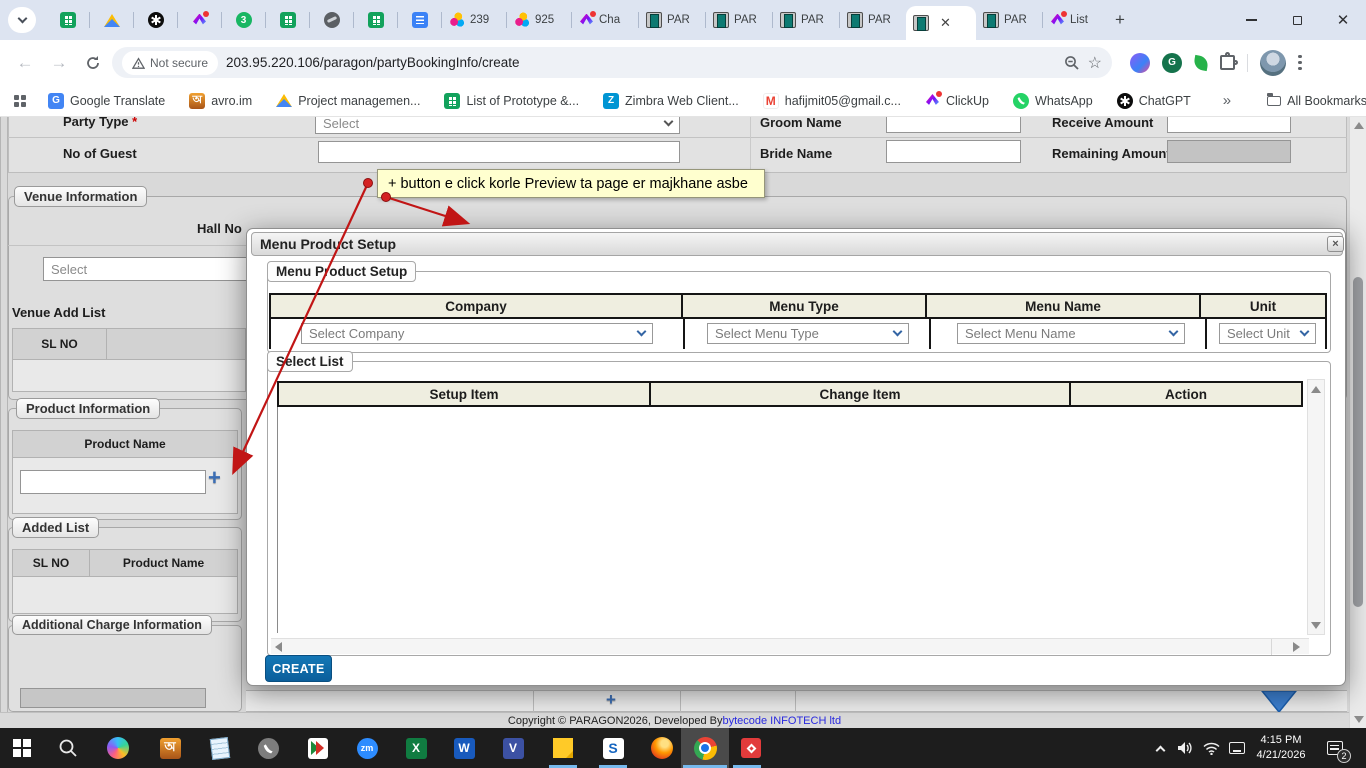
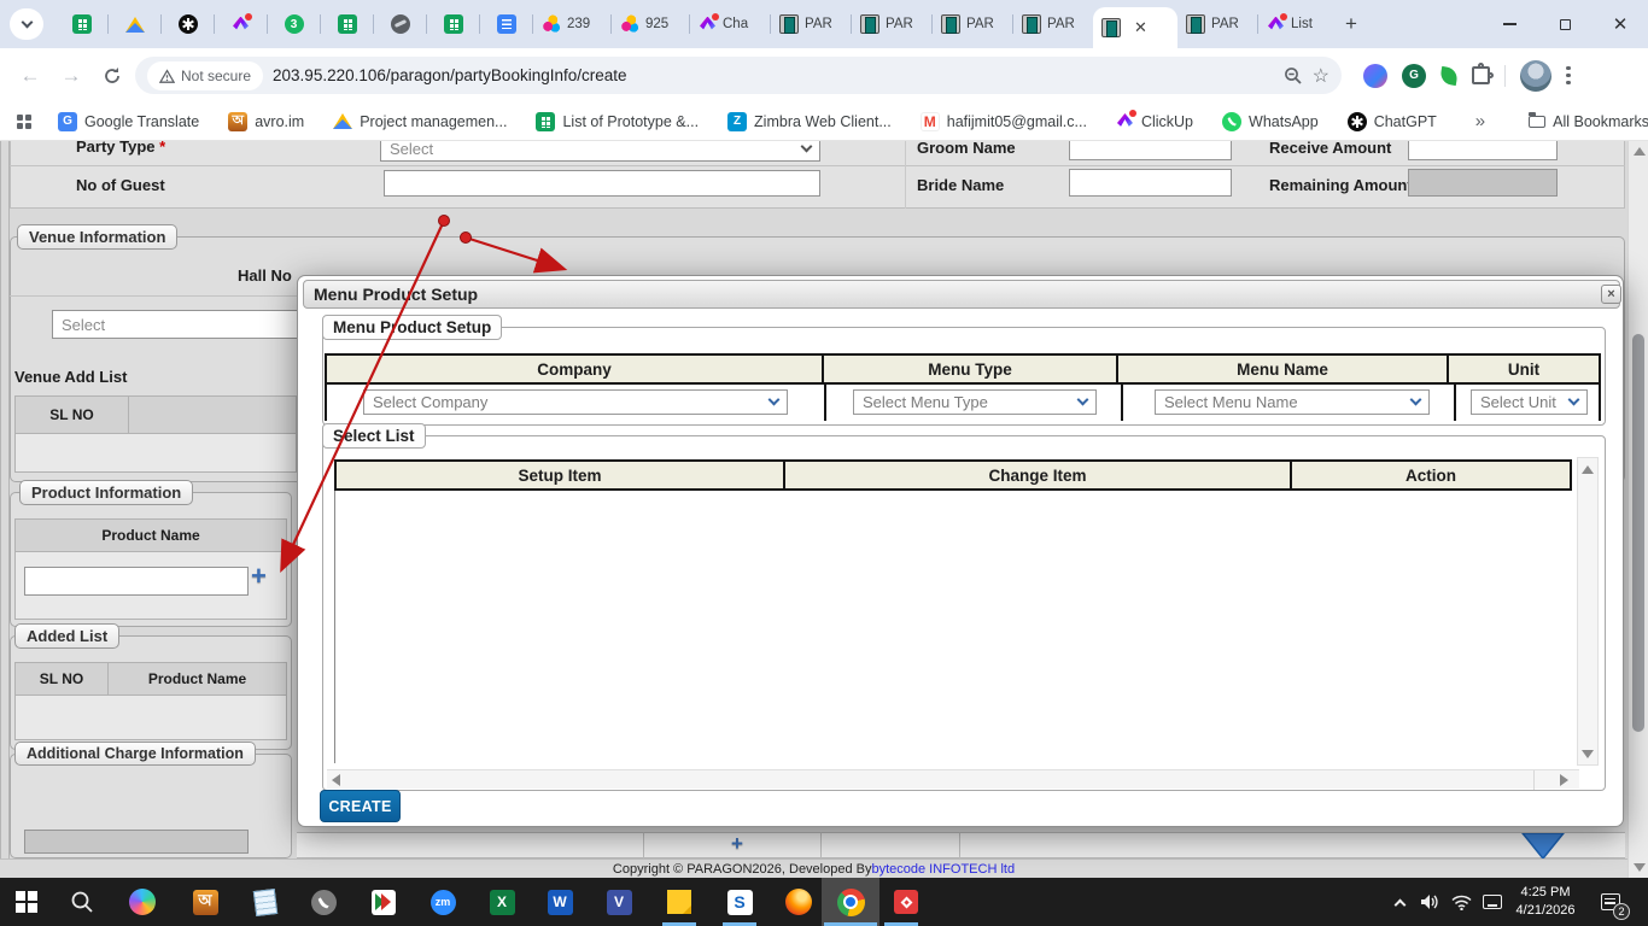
  3
  239
  925
  Cha
  PAR
  PAR
  PAR
  PAR
  ✕
  PAR
  List
  +
  ✕
  ←
  →
  Not secure
  203.95.220.106/paragon/partyBookingInfo/create
  ☆
  G
  G
  Google Translate
  অ
  avro.im
  Project managemen...
  List of Prototype &...
  Z
  Zimbra Web Client...
  M
  hafijmit05@gmail.c...
  ClickUp
  WhatsApp
  ChatGPT
  »
  All Bookmarks
  Party Type *
  Select
  No of Guest
  Groom Name
  Receive Amount
  Bride Name
  Remaining Amoun
  Venue Information
  Hall No
  Select
  Venue Add List
  SL NO
  Product Information
  Product Name
  +
  Added List
  SL NO
  Product Name
  Additional Charge Information
  +
  Copyright © PARAGON2026, Developed By
  bytecode INFOTECH ltd
  Menu Product Setup
  ×
  Menu Poduct Setup
  Company
  Menu Type
  Menu Name
  Unit
  Select Company
  Select Menu Type
  Select Menu Name
  Select Unit
  Select List
  Setup Item
  Change Item
  Action
  CREATE
- + button e click korle Preview ta page er majkhane asbe
  অ
  zm
  X
  W
  V
  S
- 4:15 PM
+ 4:25 PM
  4/21/2026
  2
